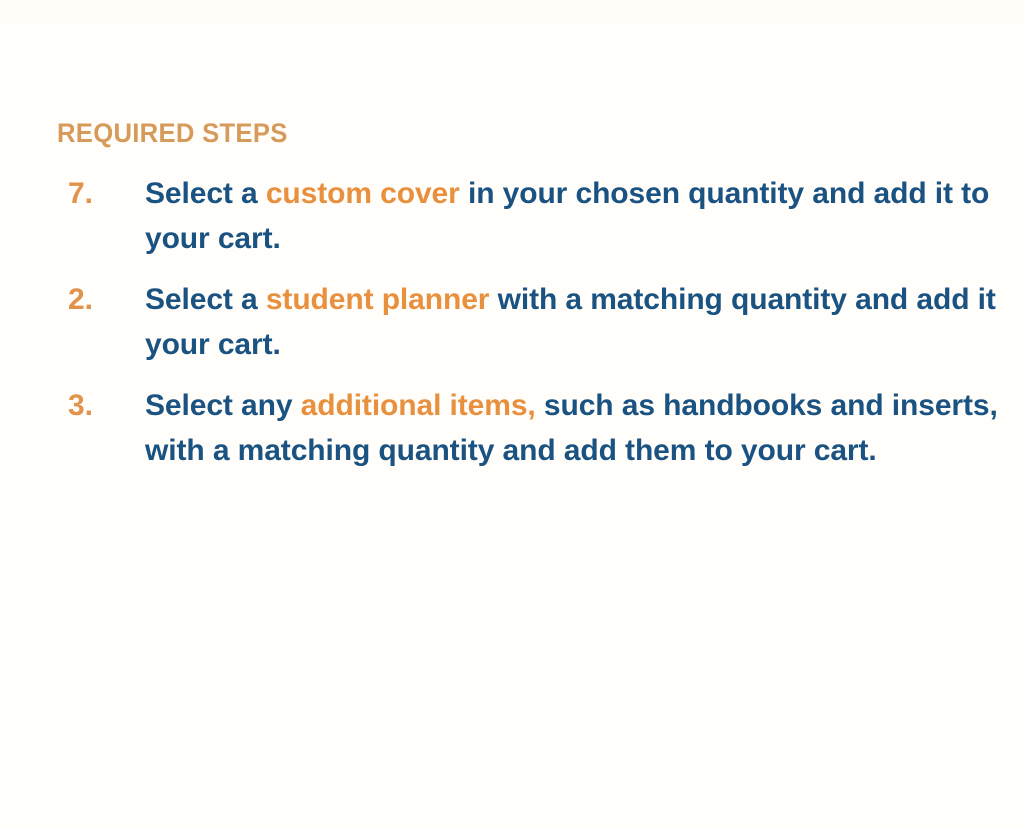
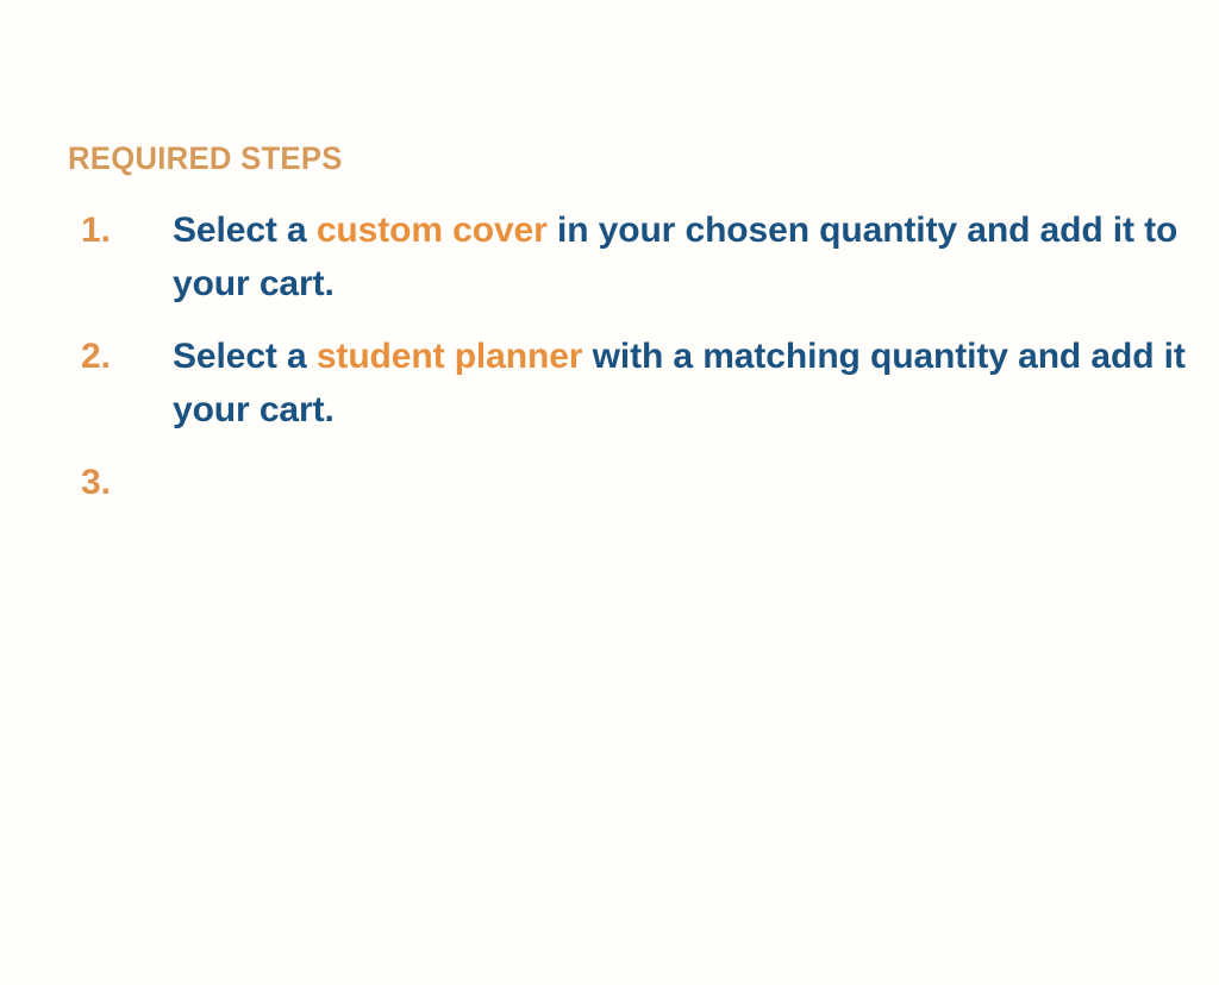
  REQUIRED STEPS
- 7.
+ 1.
  Select a custom cover in your chosen quantity and add it to your cart.
  2.
  Select a student planner with a matching quantity and add it your cart.
  3.
- Select any additional items, such as handbooks and inserts, with a matching quantity and add them to your cart.
